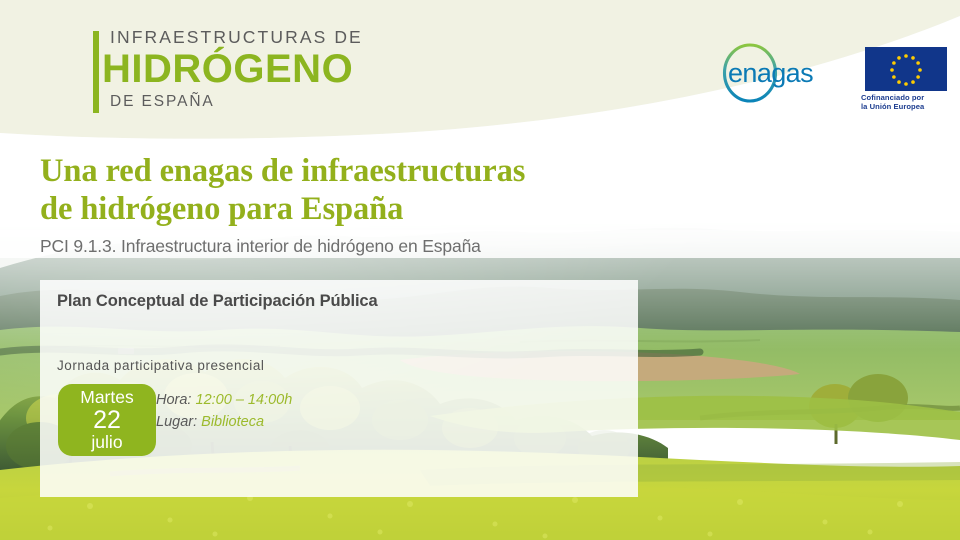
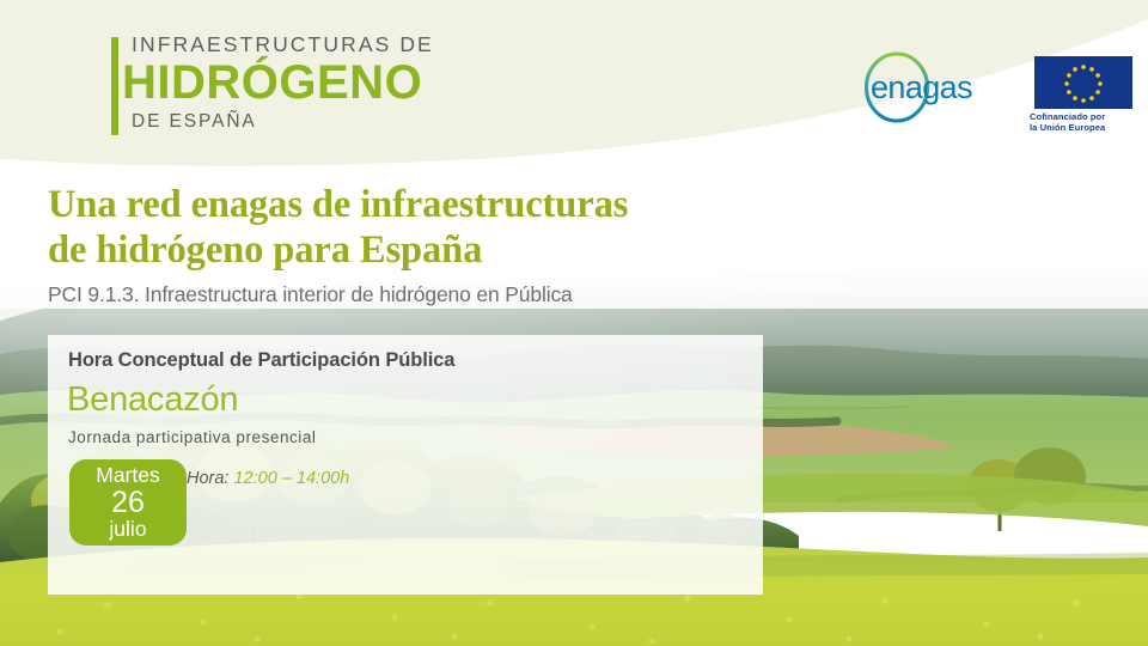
  INFRAESTRUCTURAS DE
  HIDRÓGENO
  DE ESPAÑA
  enagas
  Cofinanciado por
  la Unión Europea
  Una red enagas de infraestructuras
  de hidrógeno para España
- PCI 9.1.3. Infraestructura interior de hidrógeno en España
+ PCI 9.1.3. Infraestructura interior de hidrógeno en Pública
- Plan Conceptual de Participación Pública
+ Hora Conceptual de Participación Pública
+ Benacazón
  Jornada participativa presencial
  Martes
- 22
+ 26
  julio
  Hora: 12:00 – 14:00h
- Lugar: Biblioteca
